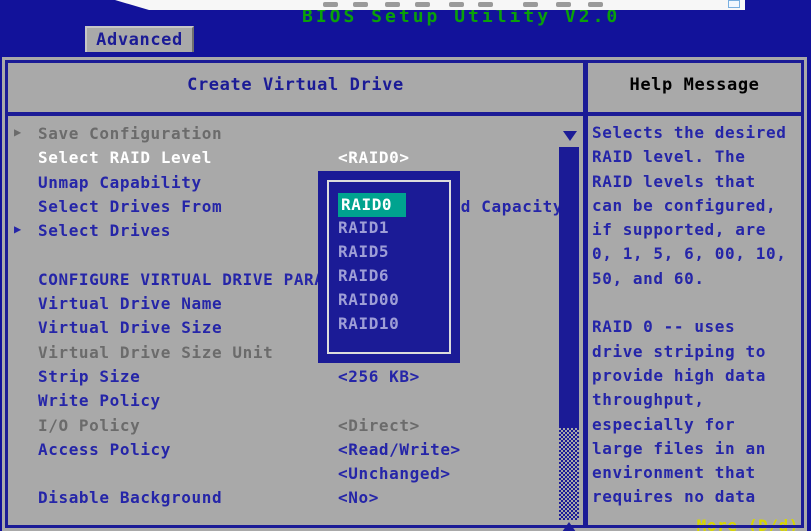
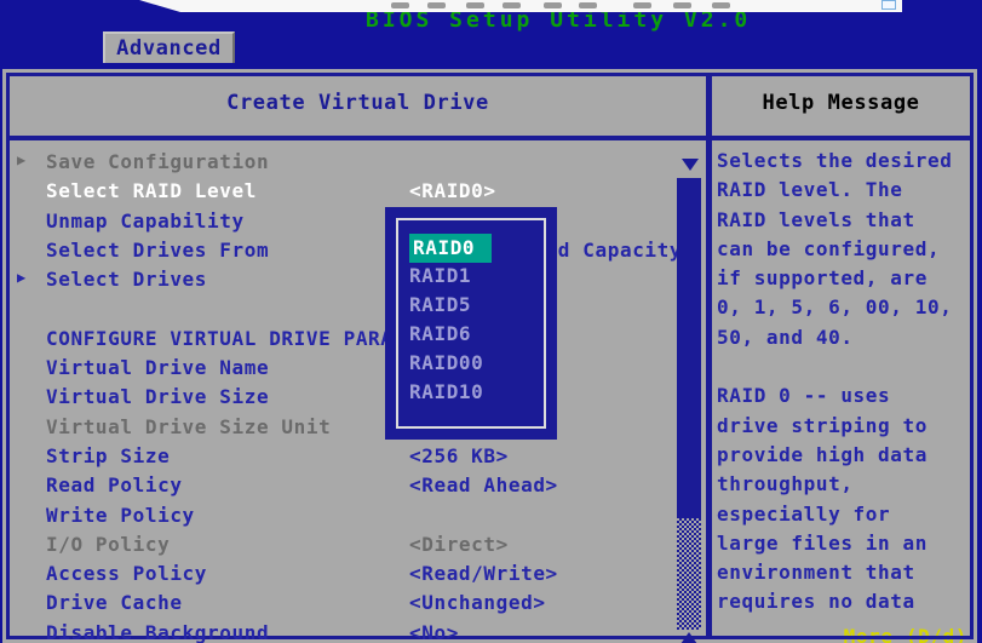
  BIOS Setup Utility V2.0
  Advanced
  Create Virtual Drive
  Help Message
  ▶
  Save Configuration
  Select RAID Level
  <RAID0>
  Unmap Capability
  Select Drives From
  ▶
  Select Drives
  CONFIGURE VIRTUAL DRIVE PAR
  Virtual Drive Name
  Virtual Drive Size
  Virtual Drive Size Unit
  Strip Size
  <256 KB>
+ Read Policy
+ <Read Ahead>
  Write Policy
  I/O Policy
  <Direct>
  Access Policy
  <Read/Write>
+ Drive Cache
  <Unchanged>
  Disable Background
  <No>
  RAID0
  RAID1
  RAID5
  RAID6
  RAID00
  RAID10
  Selects the desired
  RAID level. The
  RAID levels that
  can be configured,
  if supported, are
  0, 1, 5, 6, 00, 10,
- 50, and 60.
+ 50, and 40.
  RAID 0 -- uses
  drive striping to
  provide high data
  throughput,
  especially for
  large files in an
  environment that
  requires no data
  More (D/d)
